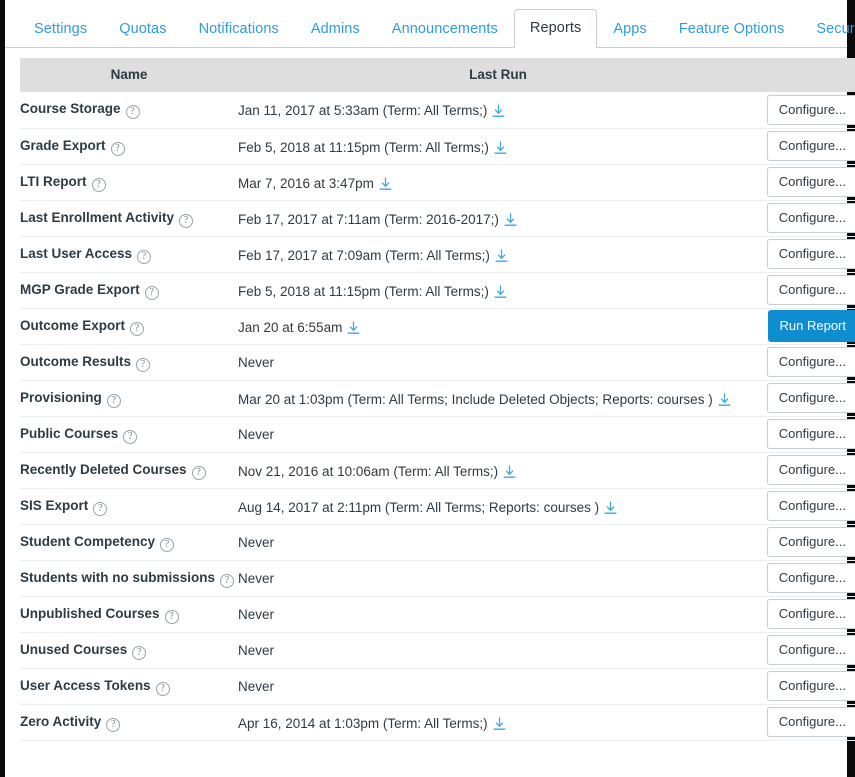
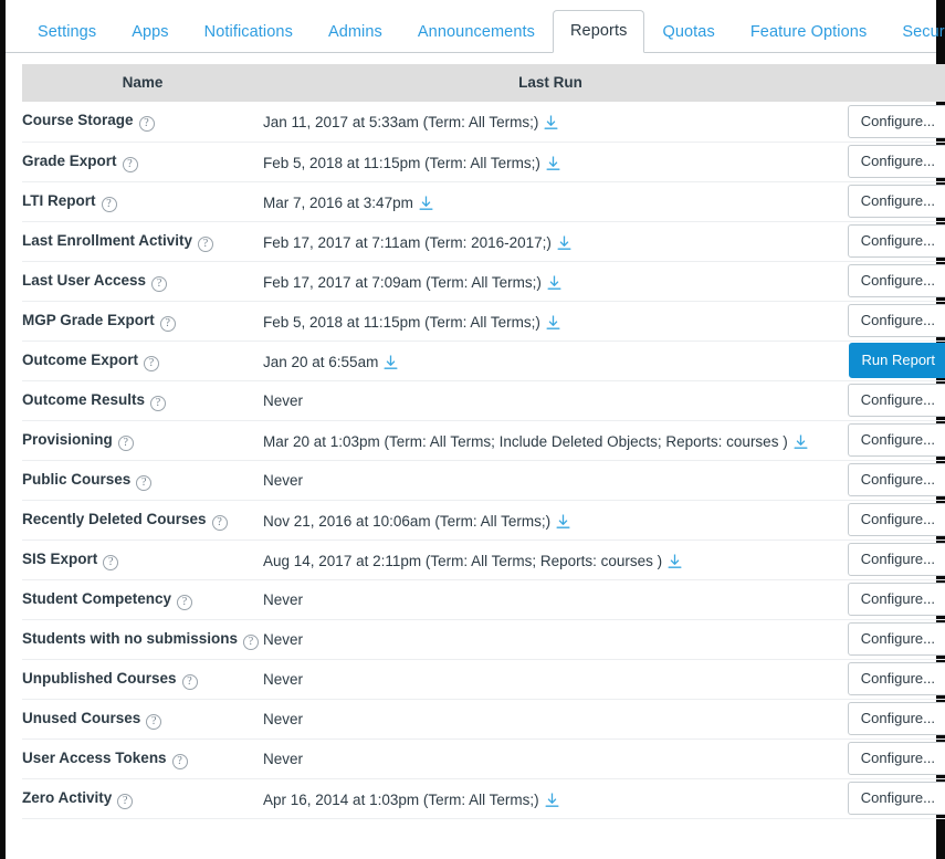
  Settings
- Quotas
+ Apps
  Notifications
  Admins
  Announcements
  Reports
- Apps
+ Quotas
  Feature Options
  Name	Last Run
  Course Storage ?	Jan 11, 2017 at 5:33am (Term: All Terms;)	Configure...
  Grade Export ?	Feb 5, 2018 at 11:15pm (Term: All Terms;)	Configure...
  LTI Report ?	Mar 7, 2016 at 3:47pm	Configure...
  Last Enrollment Activity ?	Feb 17, 2017 at 7:11am (Term: 2016-2017;)	Configure...
  Last User Access ?	Feb 17, 2017 at 7:09am (Term: All Terms;)	Configure...
  MGP Grade Export ?	Feb 5, 2018 at 11:15pm (Term: All Terms;)	Configure...
  Outcome Export ?	Jan 20 at 6:55am	Run Report
  Outcome Results ?	Never	Configure...
  Provisioning ?	Mar 20 at 1:03pm (Term: All Terms; Include Deleted Objects; Reports: courses )	Configure...
  Public Courses ?	Never	Configure...
  Recently Deleted Courses ?	Nov 21, 2016 at 10:06am (Term: All Terms;)	Configure...
  SIS Export ?	Aug 14, 2017 at 2:11pm (Term: All Terms; Reports: courses )	Configure...
  Student Competency ?	Never	Configure...
  Students with no submissions ?	Never	Configure...
  Unpublished Courses ?	Never	Configure...
  Unused Courses ?	Never	Configure...
  User Access Tokens ?	Never	Configure...
  Zero Activity ?	Apr 16, 2014 at 1:03pm (Term: All Terms;)	Configure...
